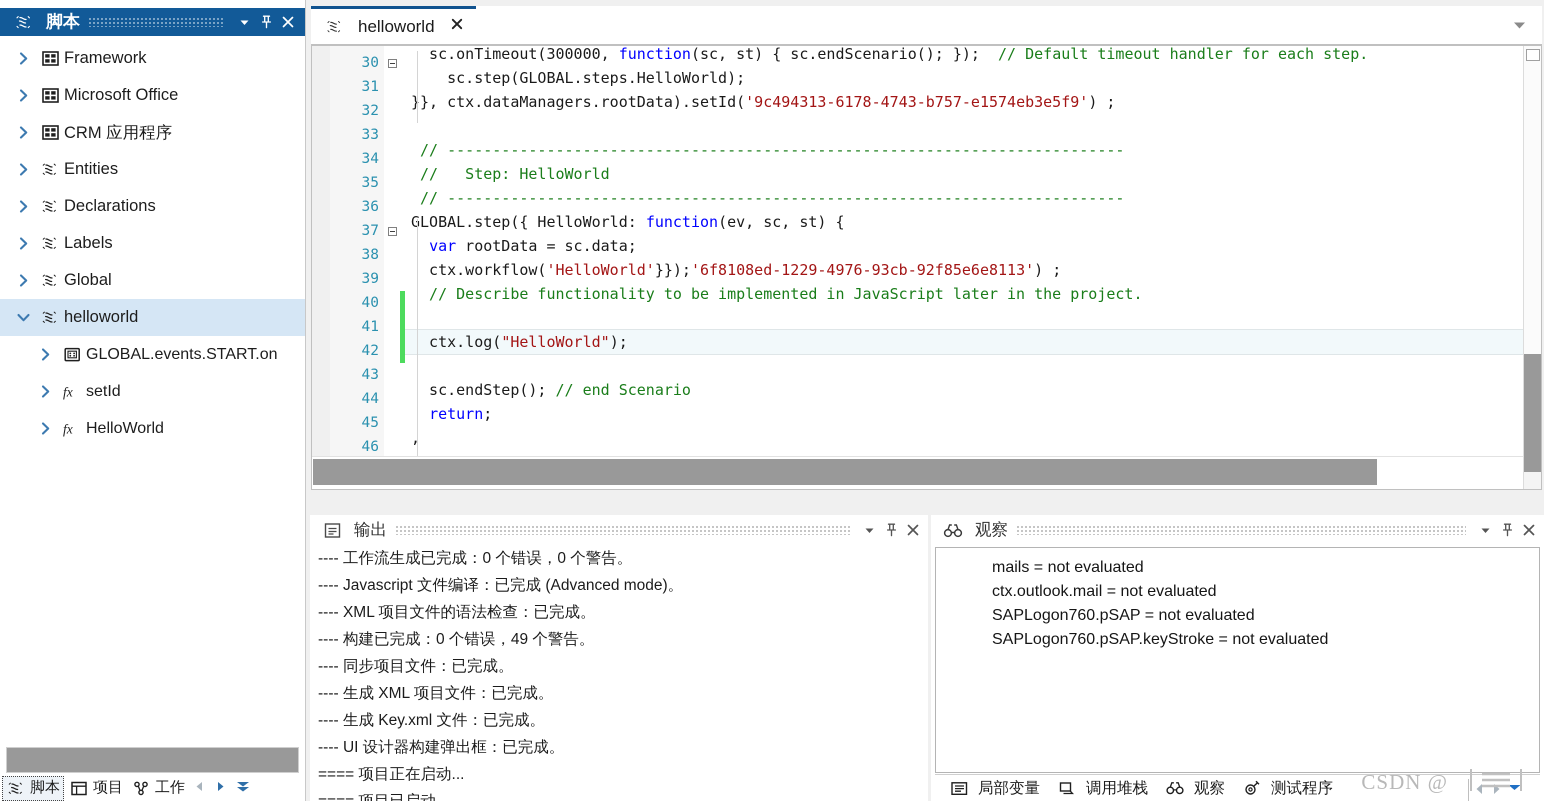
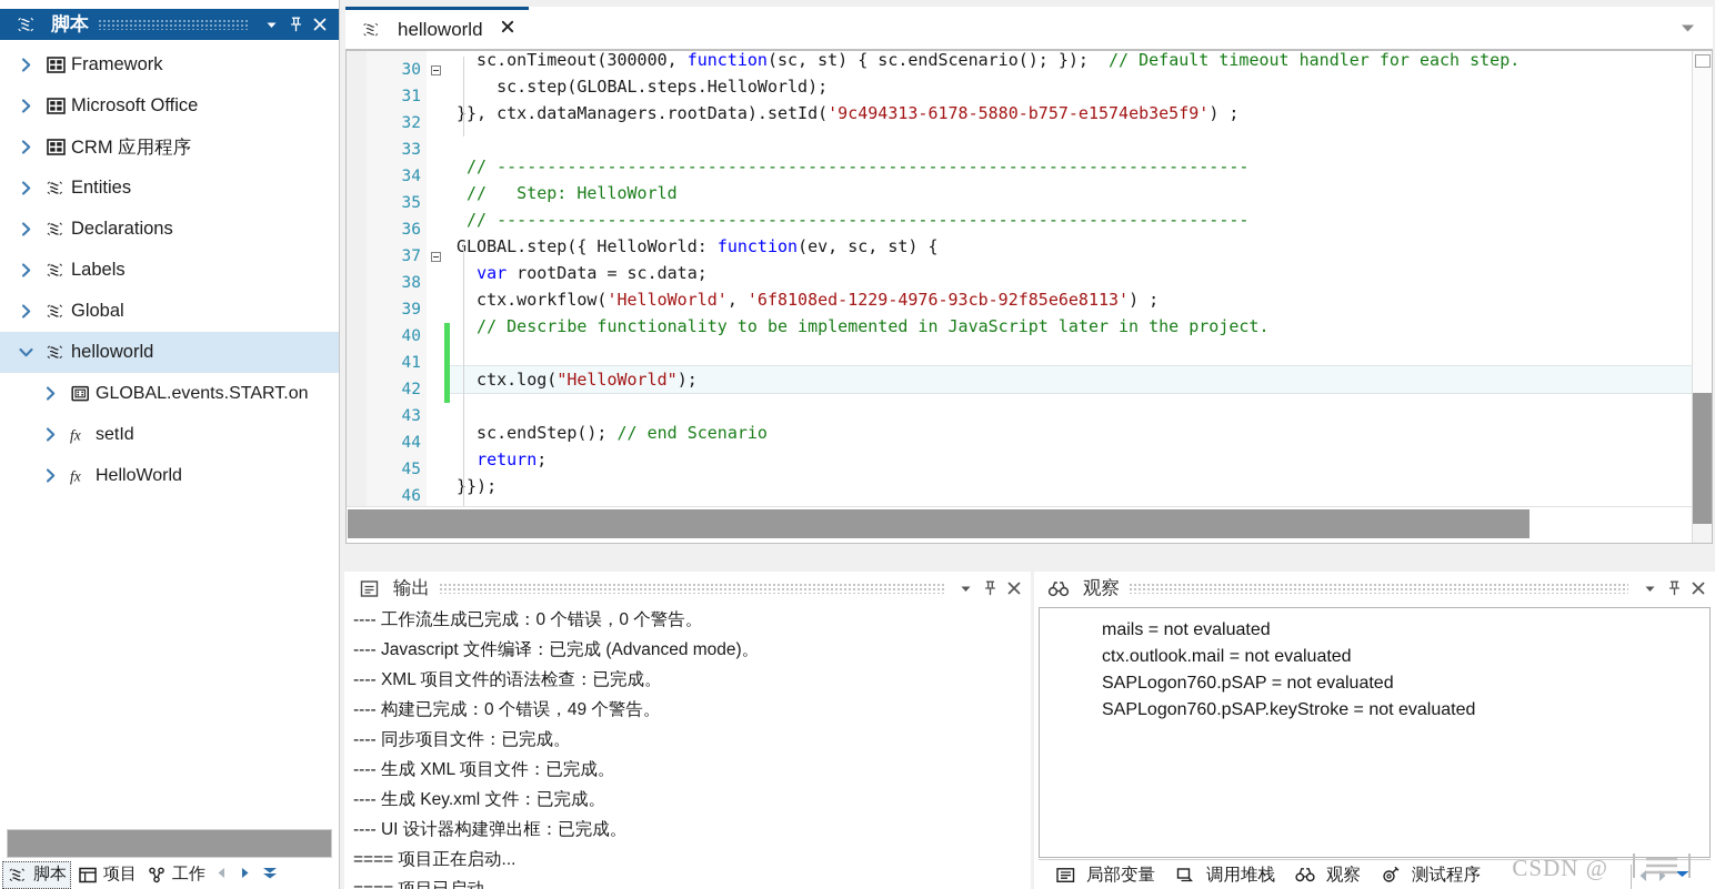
  脚本
  Framework
  Microsoft Office
  CRM 应用程序
  Entities
  Declarations
  Labels
  Global
  helloworld
  GLOBAL.events.START.on
  fx
  setId
  fx
  HelloWorld
  脚本
  项目
  工作
  helloworld
  30
  31
  32
  33
  34
  35
  36
  37
  38
  39
  40
  41
  42
  43
  44
  45
  46
  sc.onTimeout(300000, function(sc, st) { sc.endScenario(); }); // Default timeout handler for each step.
  sc.step(GLOBAL.steps.HelloWorld);
- }}, ctx.dataManagers.rootData).setId('9c494313-6178-4743-b757-e1574eb3e5f9') ;
+ }}, ctx.dataManagers.rootData).setId('9c494313-6178-5880-b757-e1574eb3e5f9') ;
  // ---------------------------------------------------------------------------
  // Step: HelloWorld
  // ---------------------------------------------------------------------------
  GLOBAL.step({ HelloWorld: function(ev, sc, st) {
  var rootData = sc.data;
- ctx.workflow('HelloWorld'}});'6f8108ed-1229-4976-93cb-92f85e6e8113') ;
+ ctx.workflow('HelloWorld', '6f8108ed-1229-4976-93cb-92f85e6e8113') ;
  // Describe functionality to be implemented in JavaScript later in the project.
  ctx.log("HelloWorld");
  sc.endStep(); // end Scenario
  return;
- ,
+ }});
  输出
  ---- 工作流生成已完成：0 个错误，0 个警告。
  ---- Javascript 文件编译：已完成 (Advanced mode)。
  ---- XML 项目文件的语法检查：已完成。
  ---- 构建已完成：0 个错误，49 个警告。
  ---- 同步项目文件：已完成。
  ---- 生成 XML 项目文件：已完成。
  ---- 生成 Key.xml 文件：已完成。
  ---- UI 设计器构建弹出框：已完成。
  ==== 项目正在启动...
  观察
  mails = not evaluated
  ctx.outlook.mail = not evaluated
  SAPLogon760.pSAP = not evaluated
  SAPLogon760.pSAP.keyStroke = not evaluated
  局部变量
  调用堆栈
  观察
  测试程序
  CSDN @
